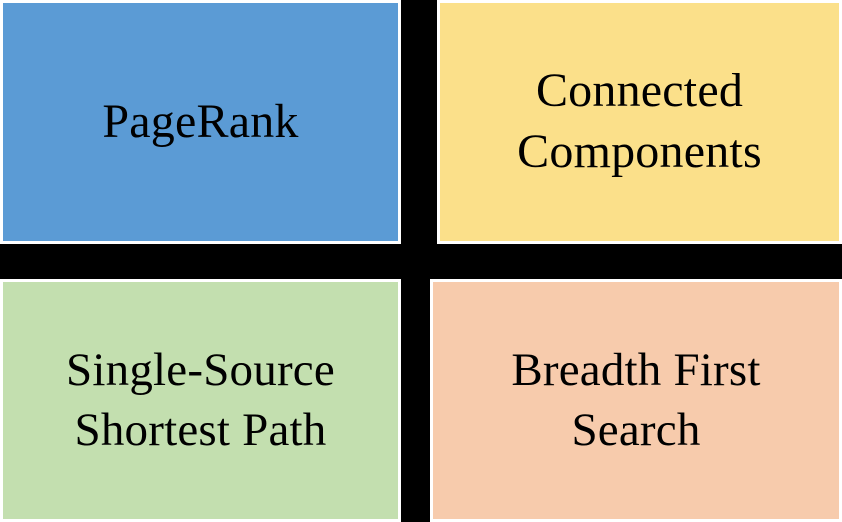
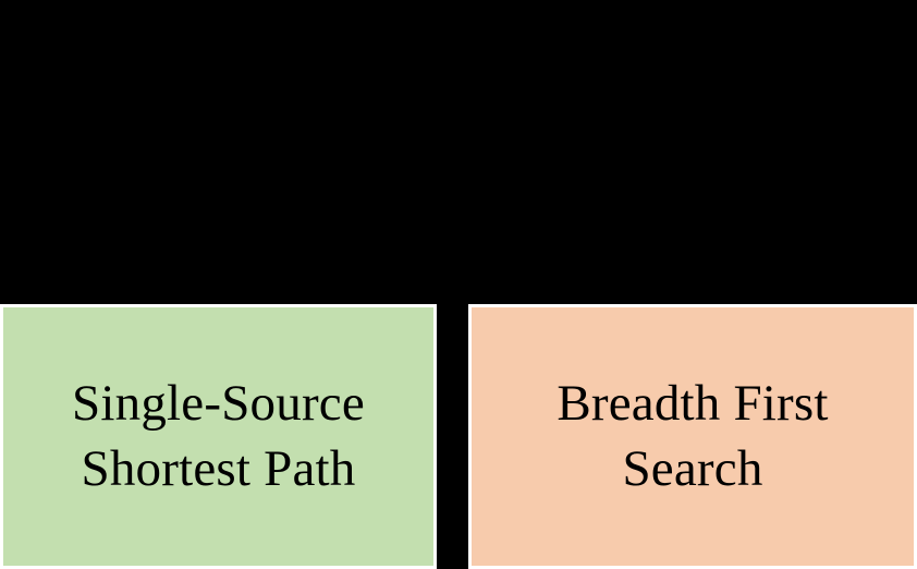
- PageRank
- Connected
- Components
  Single-Source
  Shortest Path
  Breadth First
  Search
